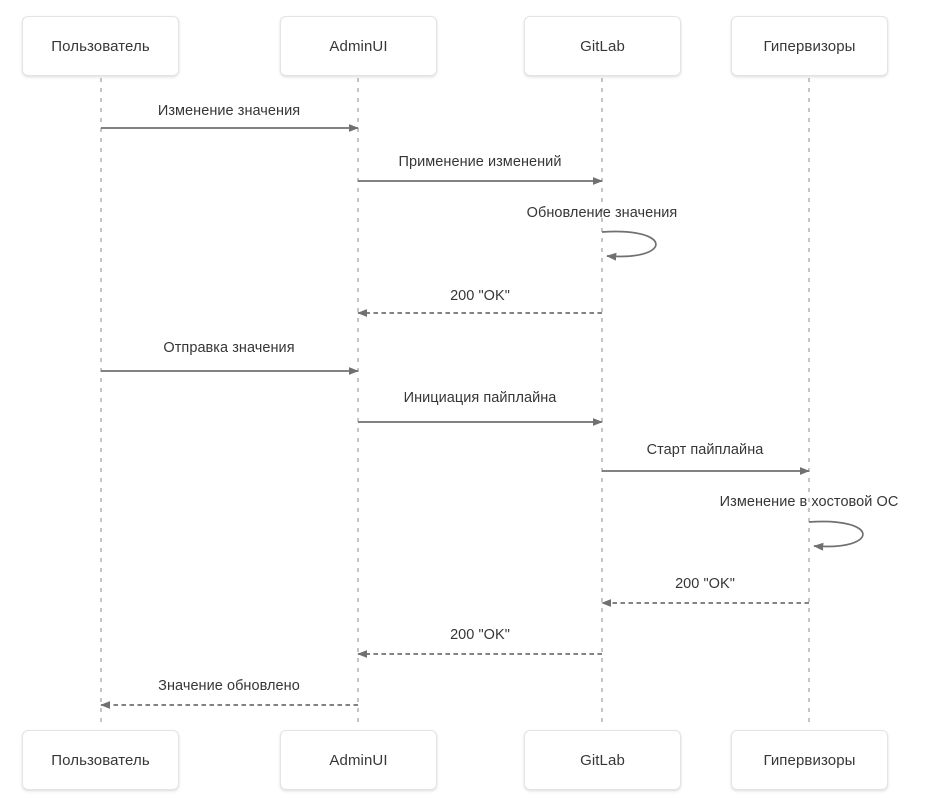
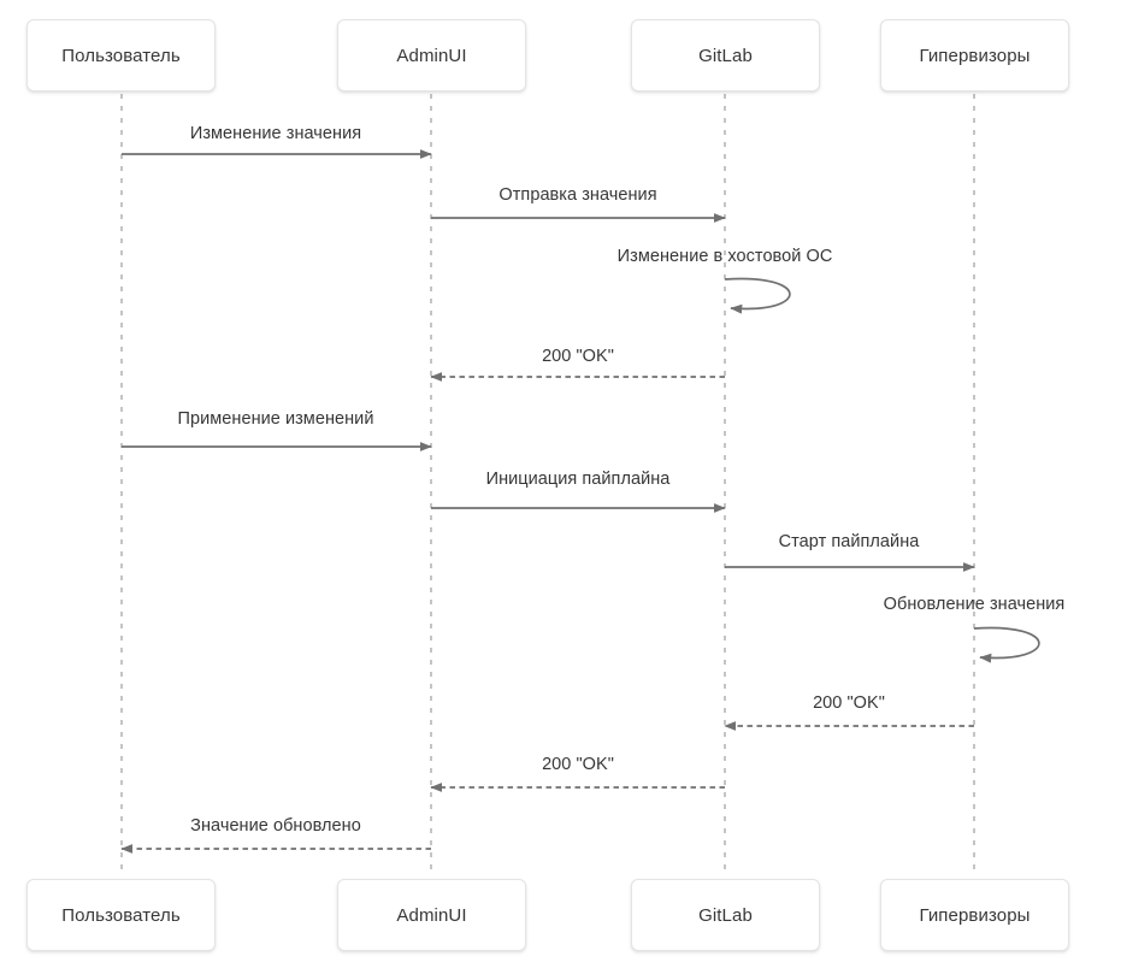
  Пользователь
  AdminUI
  GitLab
  Гипервизоры
  Пользователь
  AdminUI
  GitLab
  Гипервизоры
  Изменение значения
- Применение изменений
+ Отправка значения
- Обновление значения
+ Изменение в хостовой ОС
  200 "OK"
- Отправка значения
+ Применение изменений
  Инициация пайплайна
  Старт пайплайна
- Изменение в хостовой ОС
+ Обновление значения
  200 "OK"
  200 "OK"
  Значение обновлено
